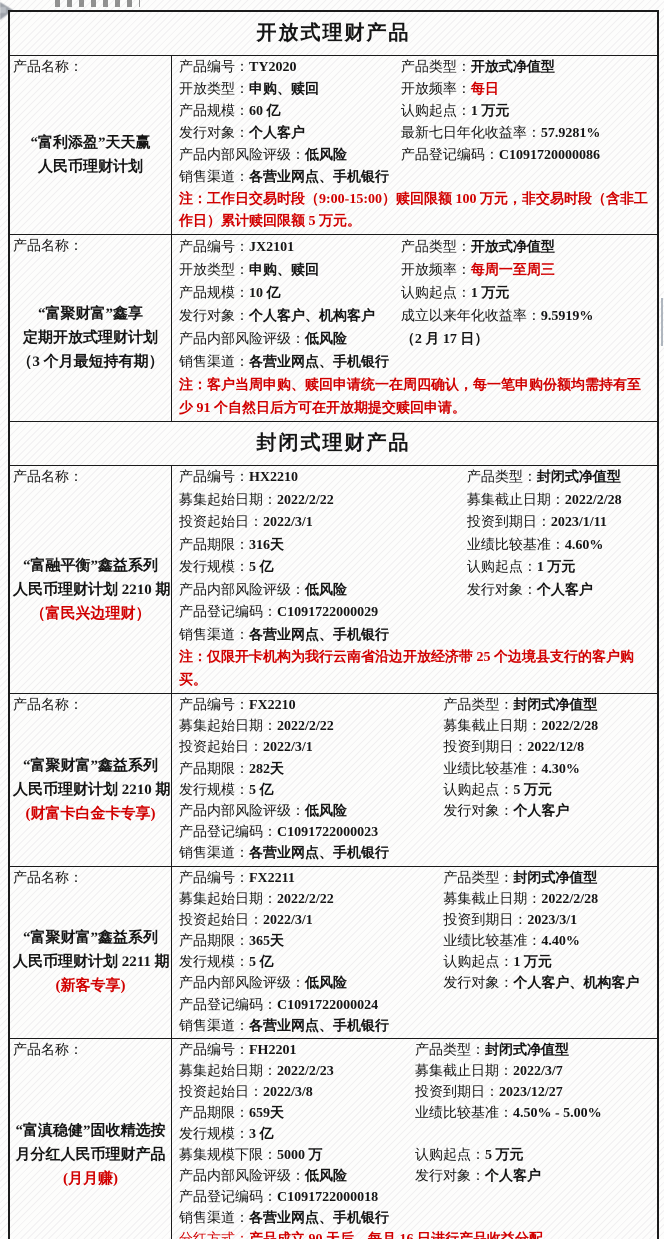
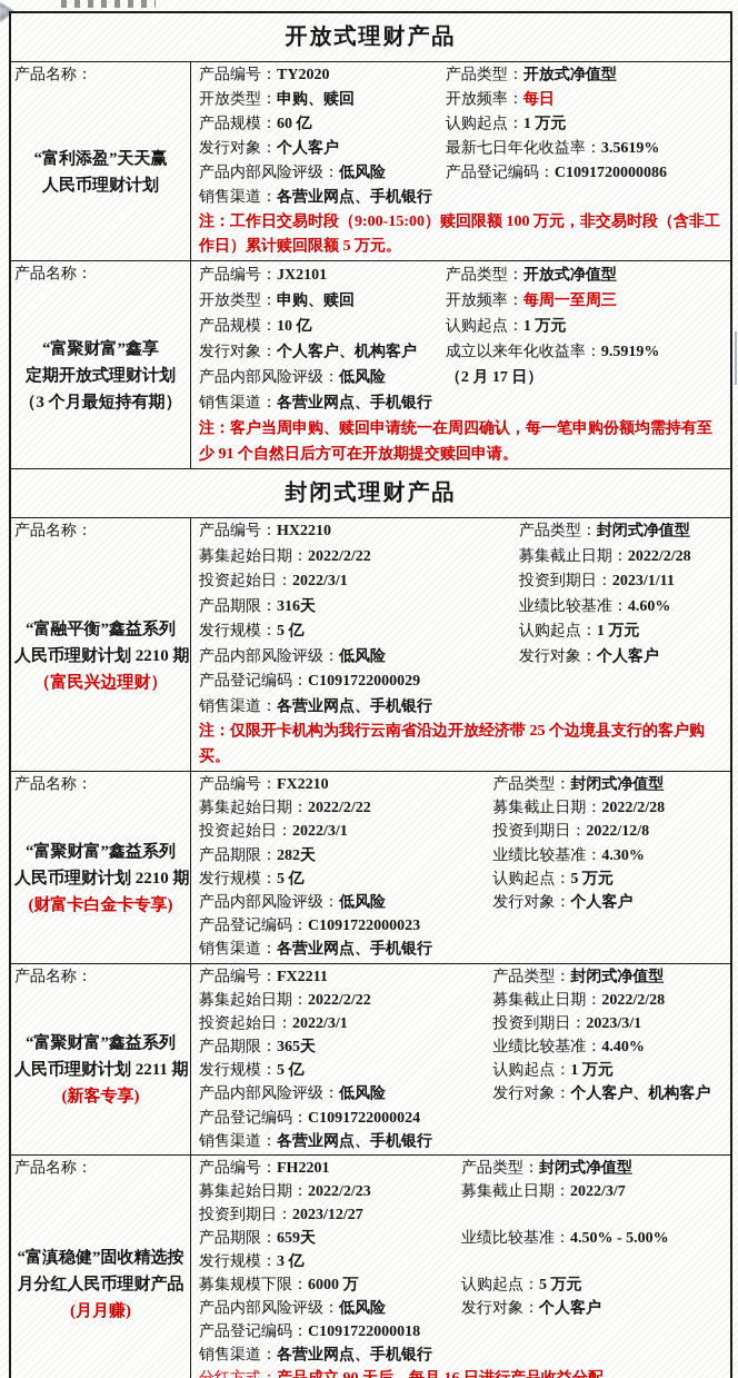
  开放式理财产品
  产品名称：
  “富利添盈”天天赢
  人民币理财计划
  产品编号：TY2020
  产品类型：开放式净值型
  开放类型：申购、赎回
  开放频率：每日
  产品规模：60 亿
  认购起点：1 万元
  发行对象：个人客户
- 最新七日年化收益率：57.9281%
+ 最新七日年化收益率：3.5619%
  产品内部风险评级：低风险
  产品登记编码：C1091720000086
  销售渠道：各营业网点、手机银行
  注：工作日交易时段（9:00-15:00）赎回限额 100 万元，非交易时段（含非工作日）累计赎回限额 5 万元。
  产品名称：
  “富聚财富”鑫享
  定期开放式理财计划
  （3 个月最短持有期）
  产品编号：JX2101
  产品类型：开放式净值型
  开放类型：申购、赎回
  开放频率：每周一至周三
  产品规模：10 亿
  认购起点：1 万元
  发行对象：个人客户、机构客户
  成立以来年化收益率：9.5919%
  产品内部风险评级：低风险
  （2 月 17 日）
  销售渠道：各营业网点、手机银行
  注：客户当周申购、赎回申请统一在周四确认，每一笔申购份额均需持有至少 91 个自然日后方可在开放期提交赎回申请。
  封闭式理财产品
  产品名称：
  “富融平衡”鑫益系列
  人民币理财计划 2210 期
  （富民兴边理财）
  产品编号：HX2210
  产品类型：封闭式净值型
  募集起始日期：2022/2/22
  募集截止日期：2022/2/28
  投资起始日：2022/3/1
  投资到期日：2023/1/11
  产品期限：316天
  业绩比较基准：4.60%
  发行规模：5 亿
  认购起点：1 万元
  产品内部风险评级：低风险
  发行对象：个人客户
  产品登记编码：C1091722000029
  销售渠道：各营业网点、手机银行
  注：仅限开卡机构为我行云南省沿边开放经济带 25 个边境县支行的客户购买。
  产品名称：
  “富聚财富”鑫益系列
  人民币理财计划 2210 期
  (财富卡白金卡专享)
  产品编号：FX2210
  产品类型：封闭式净值型
  募集起始日期：2022/2/22
  募集截止日期：2022/2/28
  投资起始日：2022/3/1
  投资到期日：2022/12/8
  产品期限：282天
  业绩比较基准：4.30%
  发行规模：5 亿
  认购起点：5 万元
  产品内部风险评级：低风险
  发行对象：个人客户
  产品登记编码：C1091722000023
  销售渠道：各营业网点、手机银行
  产品名称：
  “富聚财富”鑫益系列
  人民币理财计划 2211 期
  (新客专享)
  产品编号：FX2211
  产品类型：封闭式净值型
  募集起始日期：2022/2/22
  募集截止日期：2022/2/28
  投资起始日：2022/3/1
  投资到期日：2023/3/1
  产品期限：365天
  业绩比较基准：4.40%
  发行规模：5 亿
  认购起点：1 万元
  产品内部风险评级：低风险
  发行对象：个人客户、机构客户
  产品登记编码：C1091722000024
  销售渠道：各营业网点、手机银行
  产品名称：
  “富滇稳健”固收精选按
  月分红人民币理财产品
  (月月赚)
  产品编号：FH2201
  产品类型：封闭式净值型
  募集起始日期：2022/2/23
  募集截止日期：2022/3/7
- 投资起始日：2022/3/8
  投资到期日：2023/12/27
  产品期限：659天
  业绩比较基准：4.50% - 5.00%
  发行规模：3 亿
- 募集规模下限：5000 万
+ 募集规模下限：6000 万
  认购起点：5 万元
  产品内部风险评级：低风险
  发行对象：个人客户
  产品登记编码：C1091722000018
  销售渠道：各营业网点、手机银行
